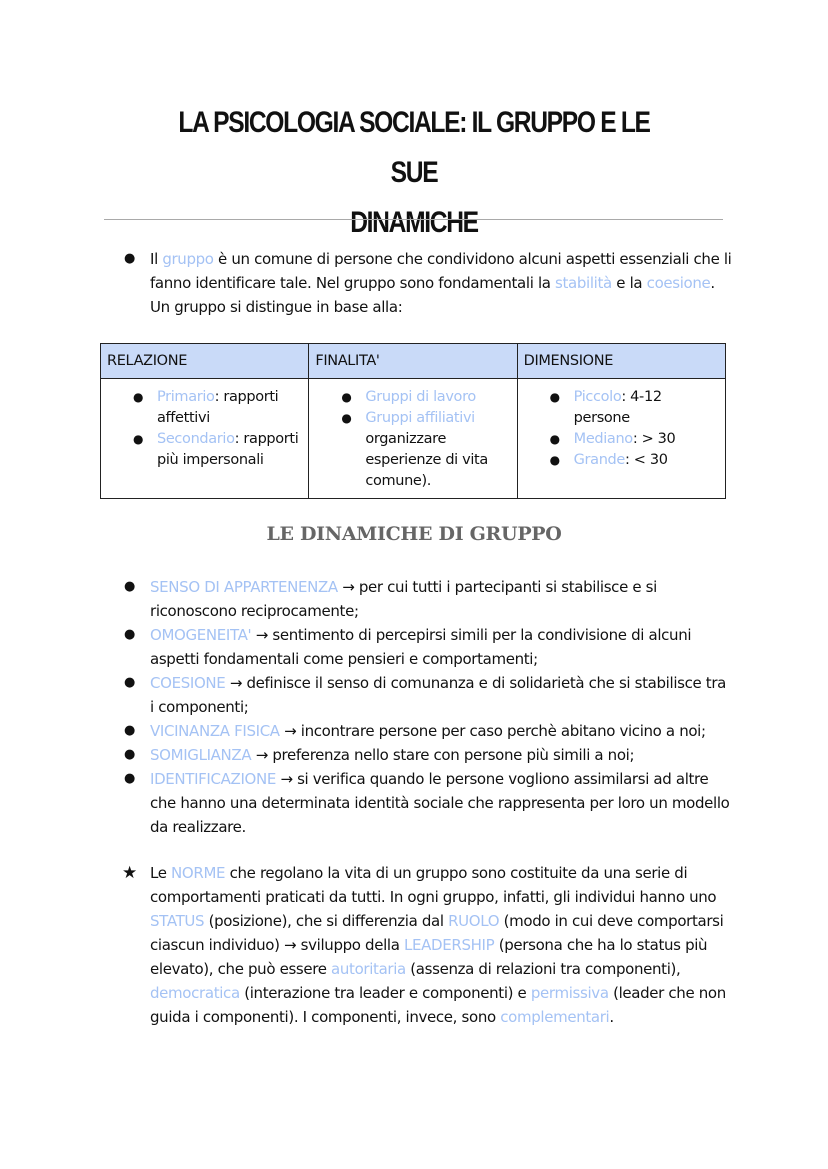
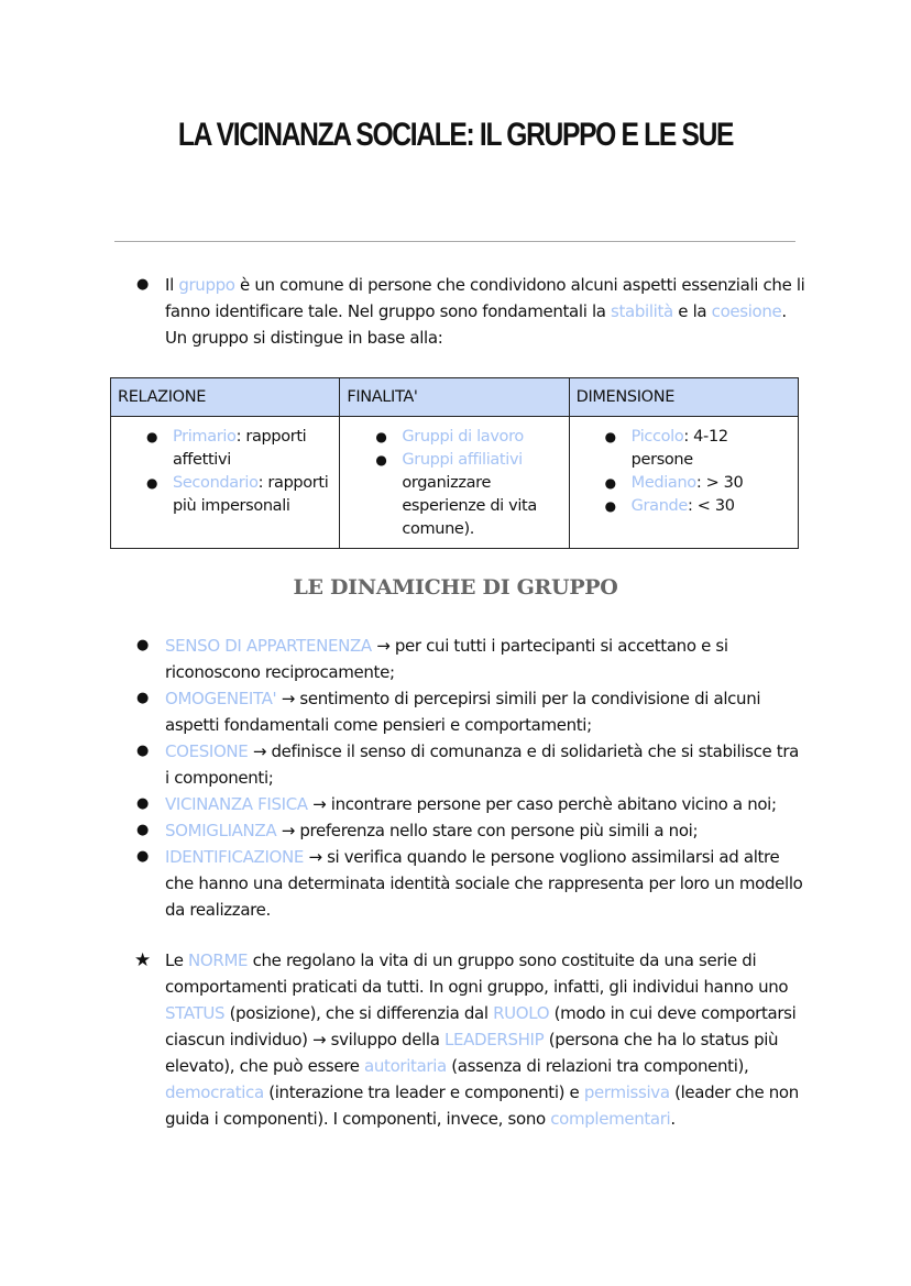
- LA PSICOLOGIA SOCIALE: IL GRUPPO E LE SUE
+ LA VICINANZA SOCIALE: IL GRUPPO E LE SUE
- DINAMICHE
  ●
  Il gruppo è un comune di persone che condividono alcuni aspetti essenziali che li fanno identificare tale. Nel gruppo sono fondamentali la stabilità e la coesione. Un gruppo si distingue in base alla:
  RELAZIONE	FINALITA'	DIMENSIONE
  ● Primario: rapporti affettivi ● Secondario: rapporti più impersonali	● Gruppi di lavoro ● Gruppi affiliativi organizzare esperienze di vita comune).	● Piccolo: 4-12 persone ● Mediano: > 30 ● Grande: < 30
  LE DINAMICHE DI GRUPPO
  ●
- SENSO DI APPARTENENZA → per cui tutti i partecipanti si stabilisce e si riconoscono reciprocamente;
+ SENSO DI APPARTENENZA → per cui tutti i partecipanti si accettano e si riconoscono reciprocamente;
  ●
  OMOGENEITA' → sentimento di percepirsi simili per la condivisione di alcuni aspetti fondamentali come pensieri e comportamenti;
  ●
  COESIONE → definisce il senso di comunanza e di solidarietà che si stabilisce tra i componenti;
  ●
  VICINANZA FISICA → incontrare persone per caso perchè abitano vicino a noi;
  ●
  SOMIGLIANZA → preferenza nello stare con persone più simili a noi;
  ●
  IDENTIFICAZIONE → si verifica quando le persone vogliono assimilarsi ad altre che hanno una determinata identità sociale che rappresenta per loro un modello da realizzare.
  ★
  Le NORME che regolano la vita di un gruppo sono costituite da una serie di comportamenti praticati da tutti. In ogni gruppo, infatti, gli individui hanno uno STATUS (posizione), che si differenzia dal RUOLO (modo in cui deve comportarsi ciascun individuo) → sviluppo della LEADERSHIP (persona che ha lo status più elevato), che può essere autoritaria (assenza di relazioni tra componenti), democratica (interazione tra leader e componenti) e permissiva (leader che non guida i componenti). I componenti, invece, sono complementari.
